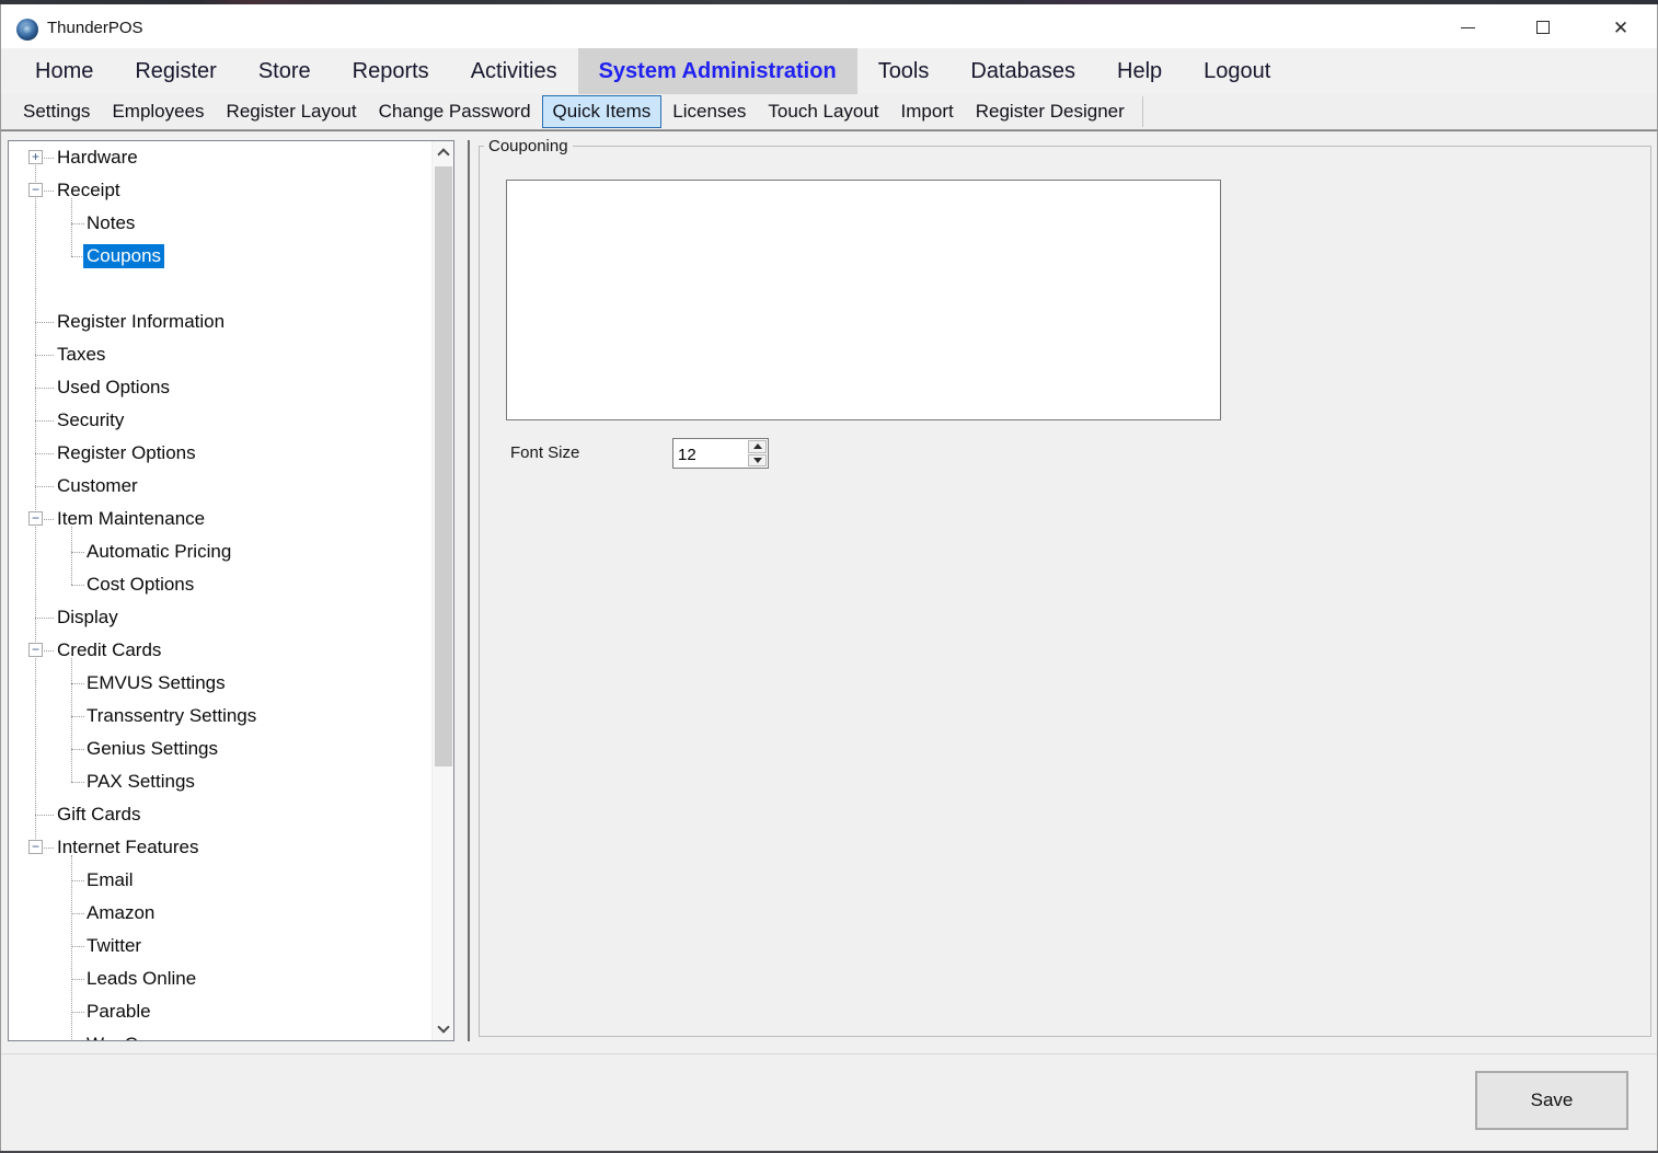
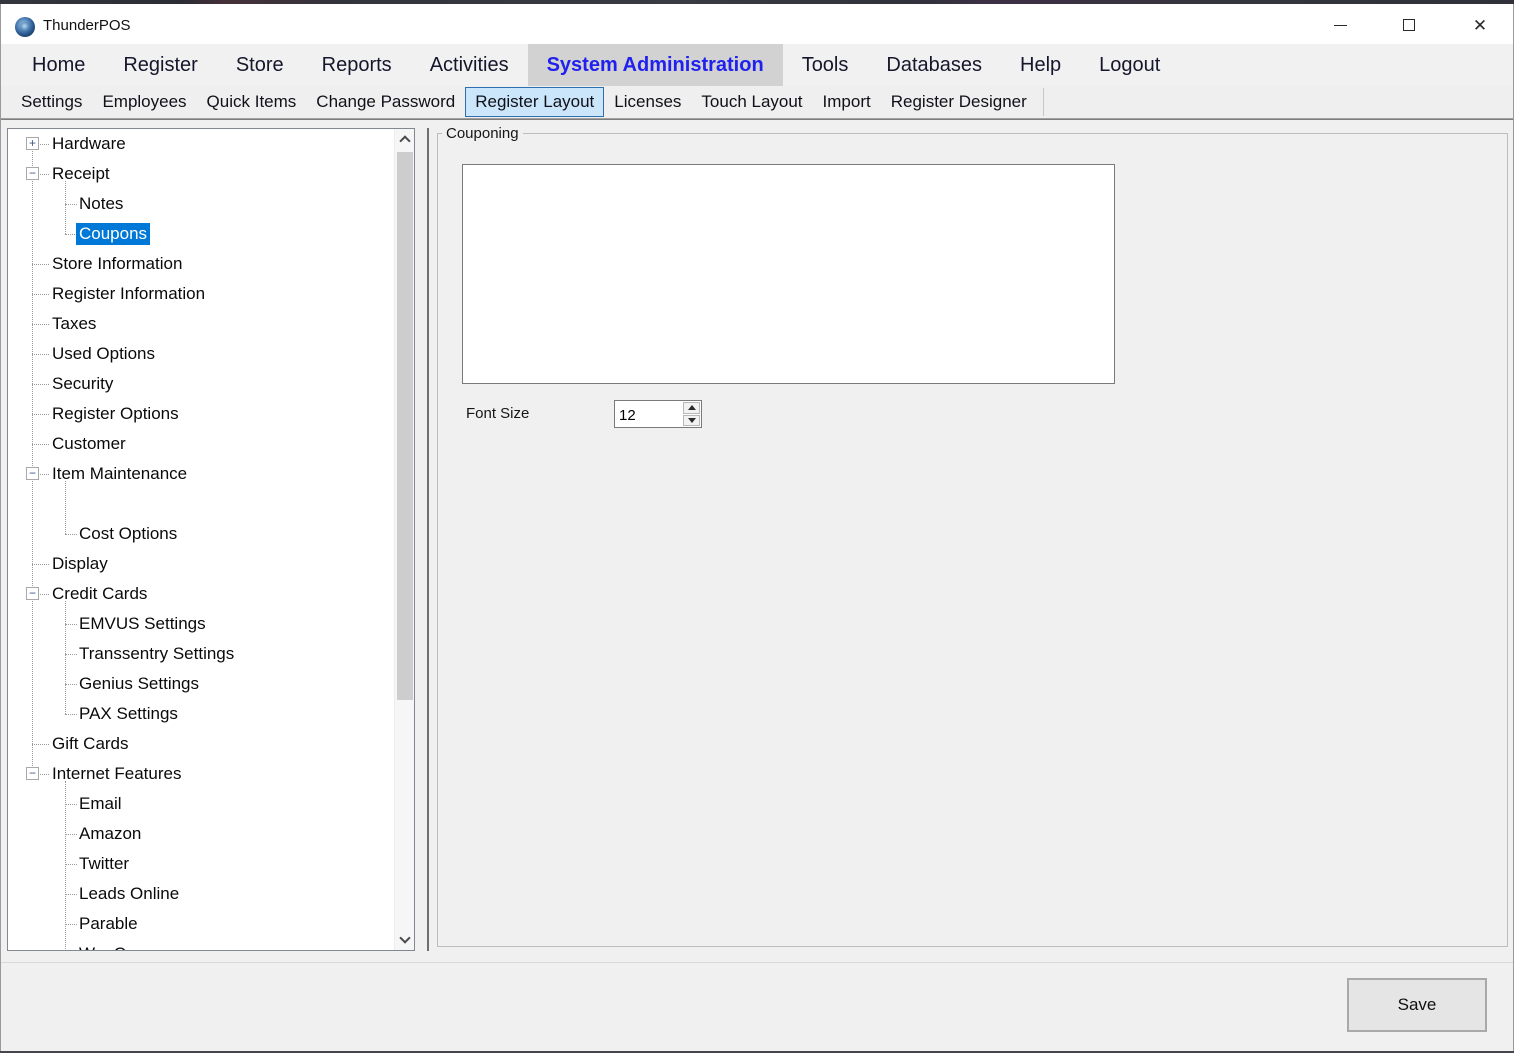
  ThunderPOS
  ✕
  Home
  Register
  Store
  Reports
  Activities
  System Administration
  Tools
  Databases
  Help
  Logout
  Settings
  Employees
- Register Layout
+ Quick Items
  Change Password
- Quick Items
+ Register Layout
  Licenses
  Touch Layout
  Import
  Register Designer
  +
  Hardware
  −
  Receipt
  Notes
  Coupons
+ Store Information
  Register Information
  Taxes
  Used Options
  Security
  Register Options
  Customer
  −
  Item Maintenance
- Automatic Pricing
  Cost Options
  Display
  −
  Credit Cards
  EMVUS Settings
  Transsentry Settings
  Genius Settings
  PAX Settings
  Gift Cards
  −
  Internet Features
  Email
  Amazon
  Twitter
  Leads Online
  Parable
  Couponing
  Font Size
  12
  Save
